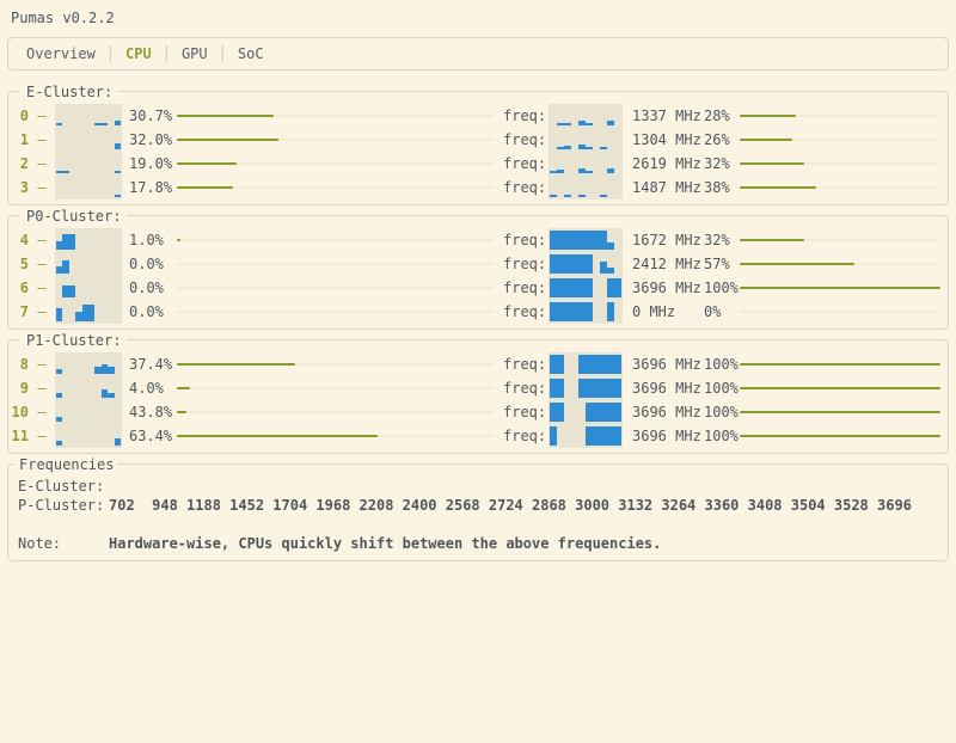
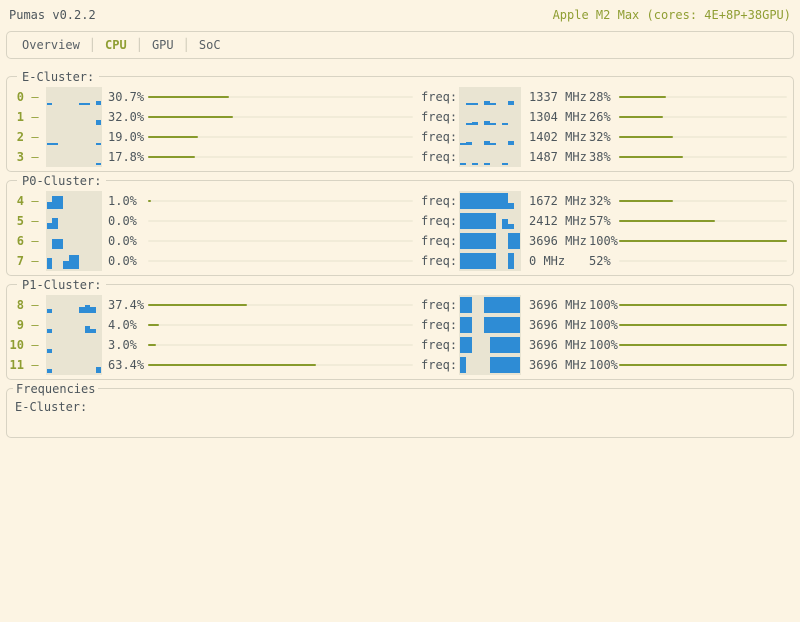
  Pumas v0.2.2
+ Apple M2 Max (cores: 4E+8P+38GPU)
  Overview
  │
  CPU
  │
  GPU
  │
  SoC
  E-Cluster:
  0
  –
  30.7%
  freq:
  1337 MHz
  28%
  1
  –
  32.0%
  freq:
  1304 MHz
  26%
  2
  –
  19.0%
  freq:
- 2619 MHz
+ 1402 MHz
  32%
  3
  –
  17.8%
  freq:
  1487 MHz
  38%
  P0-Cluster:
  4
  –
  1.0%
  freq:
  1672 MHz
  32%
  5
  –
  0.0%
  freq:
  2412 MHz
  57%
  6
  –
  0.0%
  freq:
  3696 MHz
  100%
  7
  –
  0.0%
  freq:
  0 MHz
- 0%
+ 52%
  P1-Cluster:
  8
  –
  37.4%
  freq:
  3696 MHz
  100%
  9
  –
  4.0%
  freq:
  3696 MHz
  100%
  10
  –
- 43.8%
+ 3.0%
  freq:
  3696 MHz
  100%
  11
  –
  63.4%
  freq:
  3696 MHz
  100%
  Frequencies
  E-Cluster:
- P-Cluster:
- 702 948 1188 1452 1704 1968 2208 2400 2568 2724 2868 3000 3132 3264 3360 3408 3504 3528 3696
- Note:
- Hardware-wise, CPUs quickly shift between the above frequencies.
